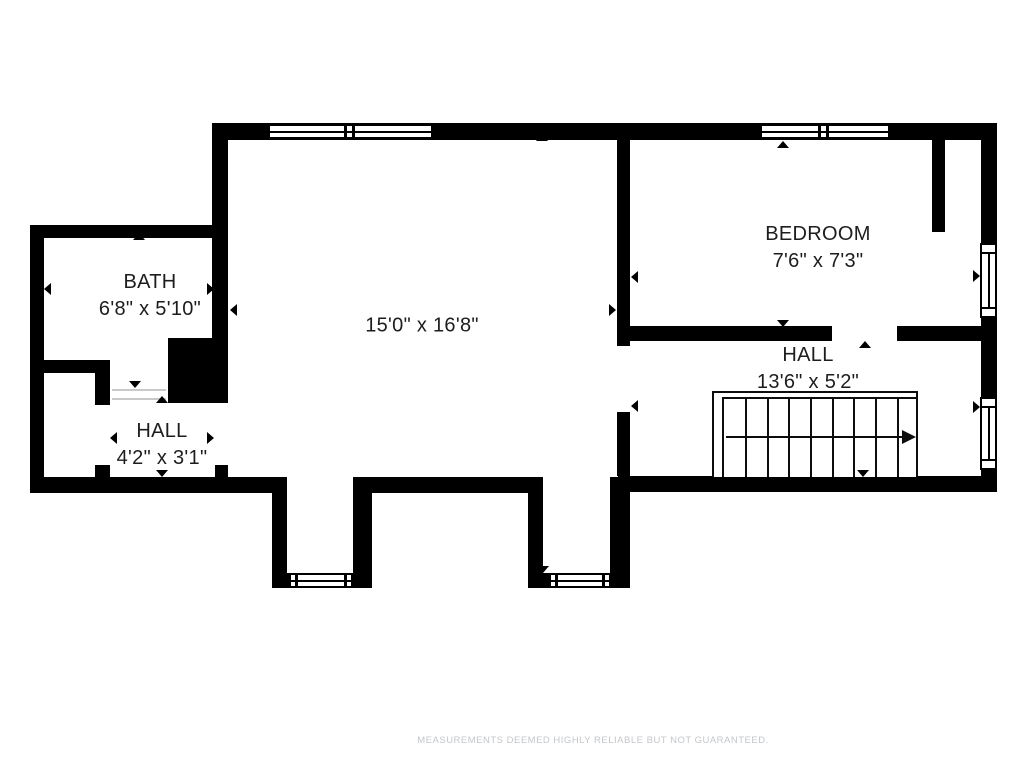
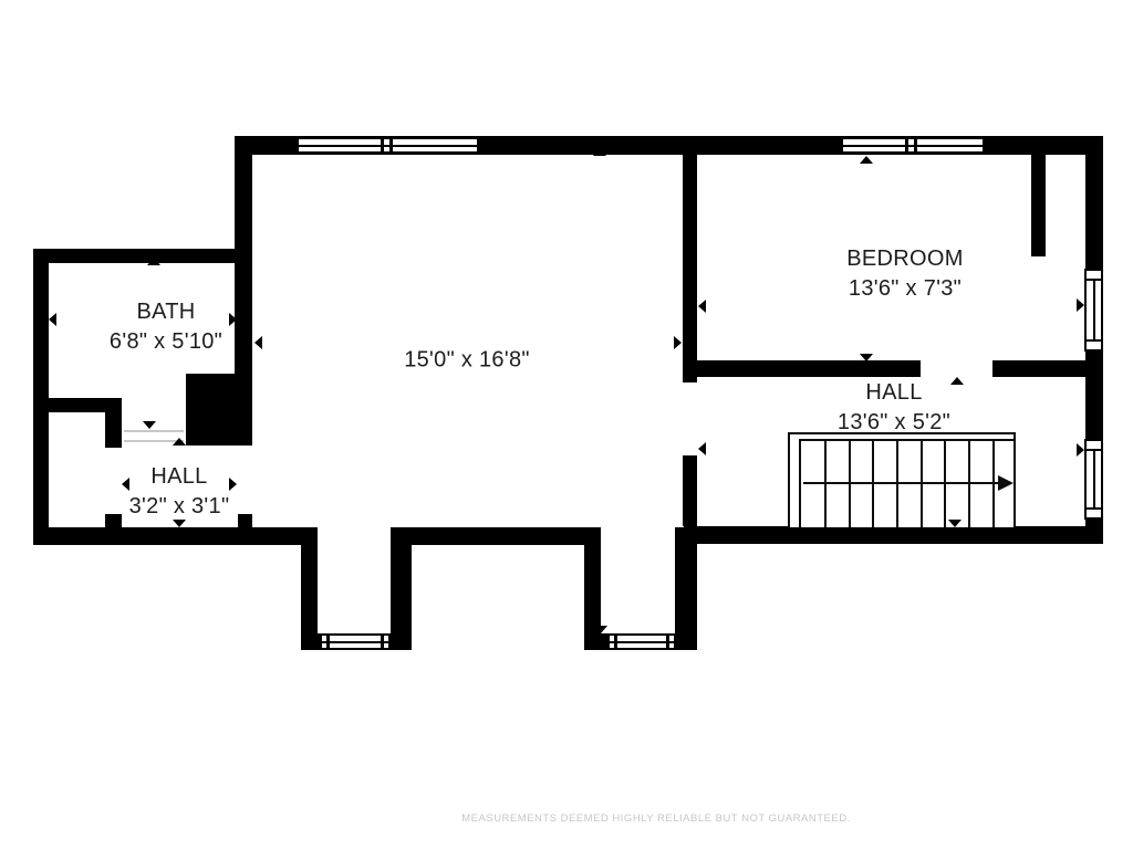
  BATH
  6'8" x 5'10"
  15'0" x 16'8"
  BEDROOM
- 7'6" x 7'3"
+ 13'6" x 7'3"
  HALL
  13'6" x 5'2"
  HALL
- 4'2" x 3'1"
+ 3'2" x 3'1"
  MEASUREMENTS DEEMED HIGHLY RELIABLE BUT NOT GUARANTEED.
